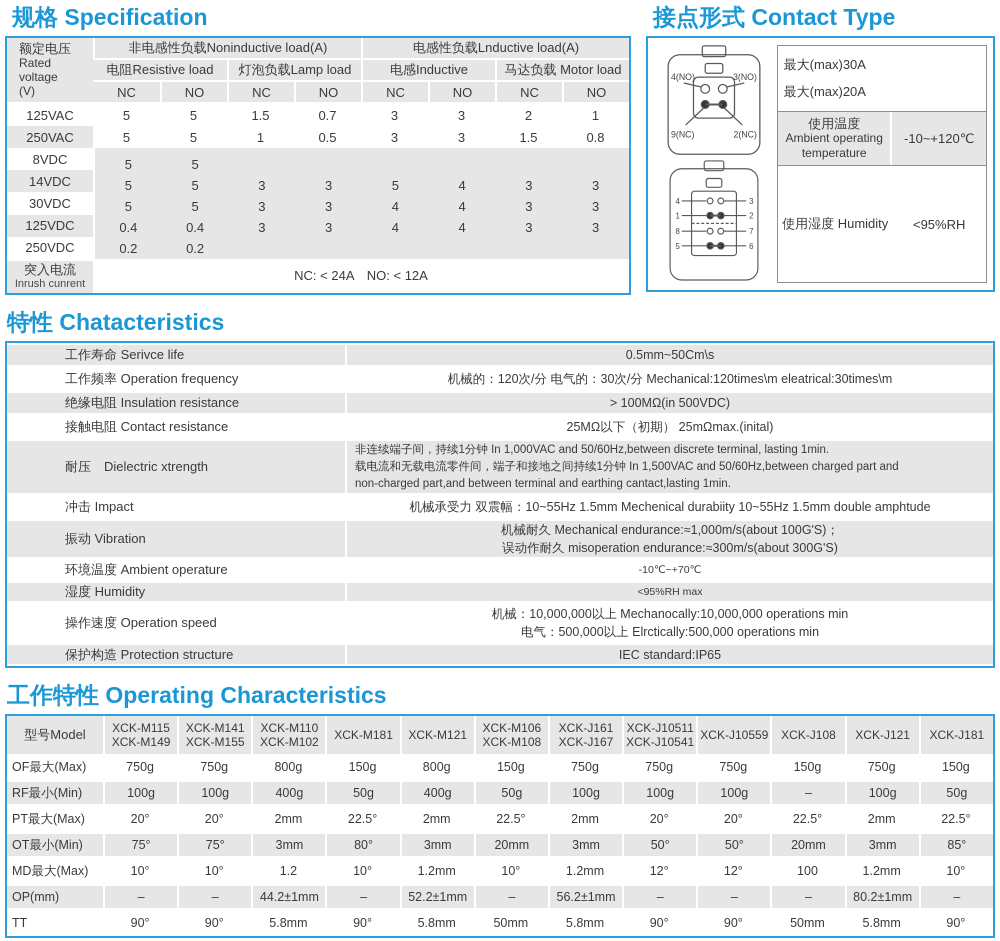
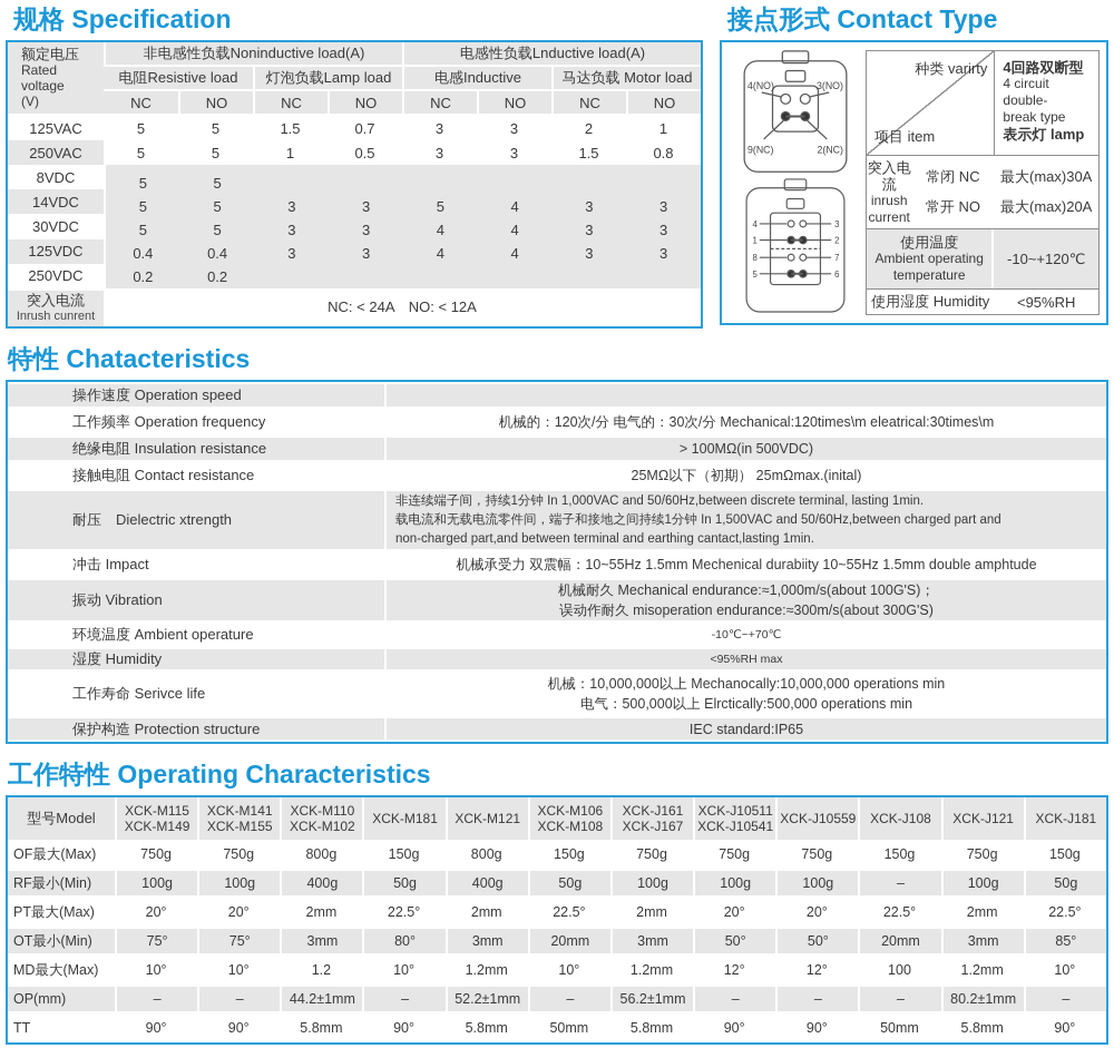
  规格 Specification
  额定电压 Rated voltage (V)	非电感性负载Noninductive load(A)	电感性负载Lnductive load(A)
  电阻Resistive load	灯泡负载Lamp load	电感Inductive	马达负载 Motor load
  NC	NO	NC	NO	NC	NO	NC	NO
  125VAC	5	5	1.5	0.7	3	3	2	1
  250VAC	5	5	1	0.5	3	3	1.5	0.8
  8VDC	5 55 5 3 3 5 4 3 35 5 3 3 4 4 3 30.4 0.4 3 3 4 4 3 30.2 0.2
  14VDC
  30VDC
  125VDC
  250VDC
  突入电流Inrush cunrent	NC: < 24A NO: < 12A
  接点形式 Contact Type
  4(NO)
  3(NO)
  9(NC)
  2(NC)
  4
  3
  1
  2
  8
  7
  5
  6
+ 种类 varirty
+ 项目 item
+ 4回路双断型
+ 4 circuit double-
+ break type
+ 表示灯 lamp
+ 突入电流
+ inrush current
+ 常闭 NC
+ 常开 NO
  最大(max)30A
  最大(max)20A
  使用温度
  Ambient operating
  temperature
  -10~+120℃
  使用湿度 Humidity
  <95%RH
  特性 Chatacteristics
- 工作寿命 Serivce life
+ 操作速度 Operation speed
- 0.5mm~50Cm\s
  工作频率 Operation frequency
  机械的：120次/分 电气的：30次/分 Mechanical:120times\m eleatrical:30times\m
  绝缘电阻 Insulation resistance
  > 100MΩ(in 500VDC)
  接触电阻 Contact resistance
  25MΩ以下（初期） 25mΩmax.(inital)
  耐压 Dielectric xtrength
  非连续端子间，持续1分钟 In 1,000VAC and 50/60Hz,between discrete terminal, lasting 1min.
  载电流和无载电流零件间，端子和接地之间持续1分钟 In 1,500VAC and 50/60Hz,between charged part and
  non-charged part,and between terminal and earthing cantact,lasting 1min.
  冲击 Impact
  机械承受力 双震幅：10~55Hz 1.5mm Mechenical durabiity 10~55Hz 1.5mm double amphtude
  振动 Vibration
  机械耐久 Mechanical endurance:≈1,000m/s(about 100G'S)；
  误动作耐久 misoperation endurance:≈300m/s(about 300G'S)
  环境温度 Ambient operature
  -10℃~+70℃
  湿度 Humidity
  <95%RH max
- 操作速度 Operation speed
+ 工作寿命 Serivce life
  机械：10,000,000以上 Mechanocally:10,000,000 operations min
  电气：500,000以上 Elrctically:500,000 operations min
  保护构造 Protection structure
  IEC standard:IP65
  工作特性 Operating Characteristics
  型号Model	XCK-M115XCK-M149	XCK-M141XCK-M155	XCK-M110XCK-M102	XCK-M181	XCK-M121	XCK-M106XCK-M108	XCK-J161XCK-J167	XCK-J10511XCK-J10541	XCK-J10559	XCK-J108	XCK-J121	XCK-J181
  OF最大(Max)	750g	750g	800g	150g	800g	150g	750g	750g	750g	150g	750g	150g
  RF最小(Min)	100g	100g	400g	50g	400g	50g	100g	100g	100g	–	100g	50g
  PT最大(Max)	20°	20°	2mm	22.5°	2mm	22.5°	2mm	20°	20°	22.5°	2mm	22.5°
  OT最小(Min)	75°	75°	3mm	80°	3mm	20mm	3mm	50°	50°	20mm	3mm	85°
  MD最大(Max)	10°	10°	1.2	10°	1.2mm	10°	1.2mm	12°	12°	100	1.2mm	10°
  OP(mm)	–	–	44.2±1mm	–	52.2±1mm	–	56.2±1mm	–	–	–	80.2±1mm	–
  TT	90°	90°	5.8mm	90°	5.8mm	50mm	5.8mm	90°	90°	50mm	5.8mm	90°
